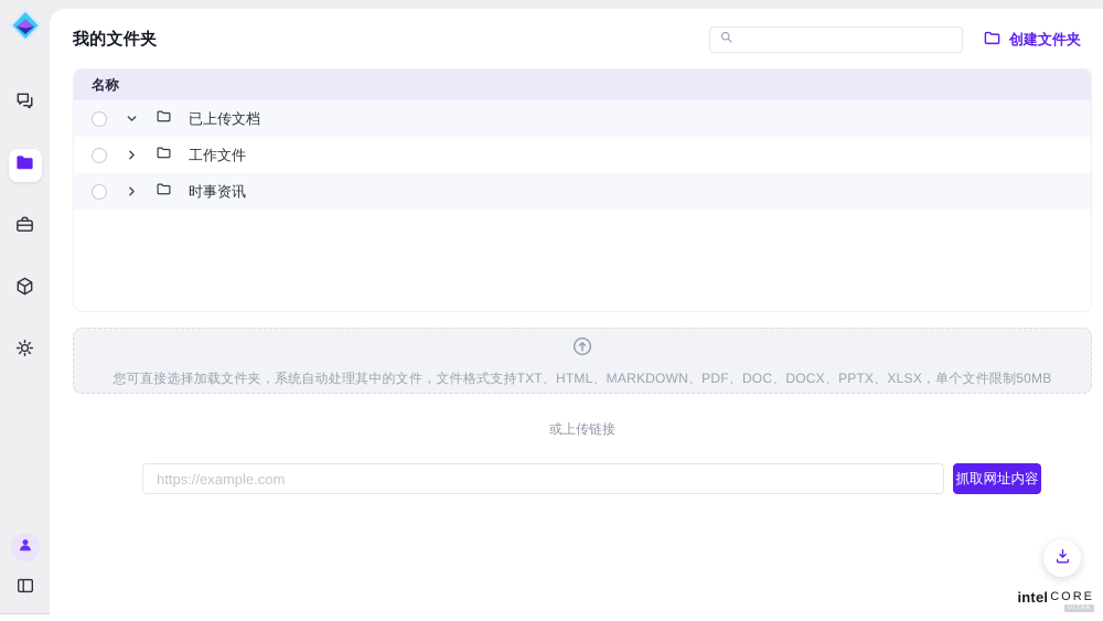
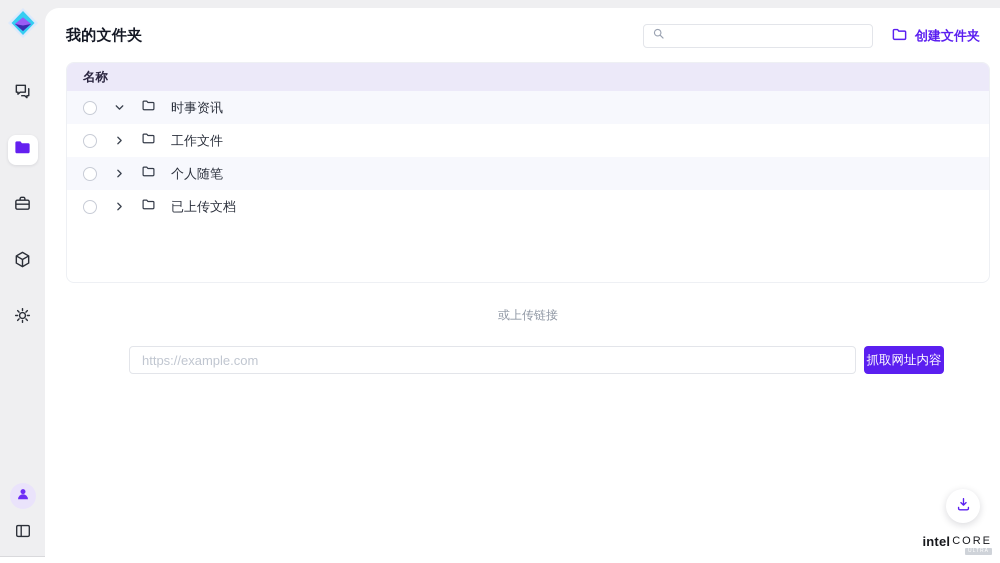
  我的文件夹
  创建文件夹
  名称
- 已上传文档
+ 时事资讯
  工作文件
+ 个人随笔
- 时事资讯
+ 已上传文档
- 您可直接选择加载文件夹，系统自动处理其中的文件，文件格式支持TXT、HTML、MARKDOWN、PDF、DOC、DOCX、PPTX、XLSX，单个文件限制50MB
  或上传链接
  https://example.com
  抓取网址内容
  intel
  CORE
